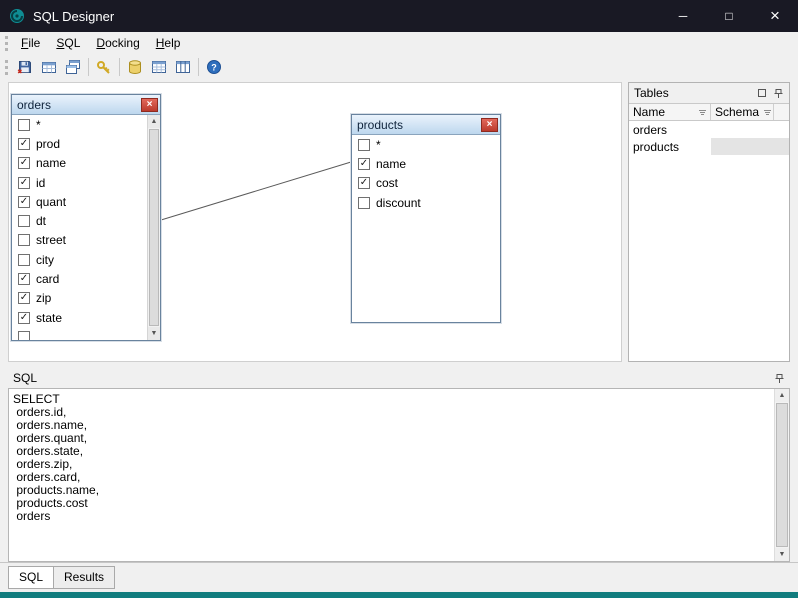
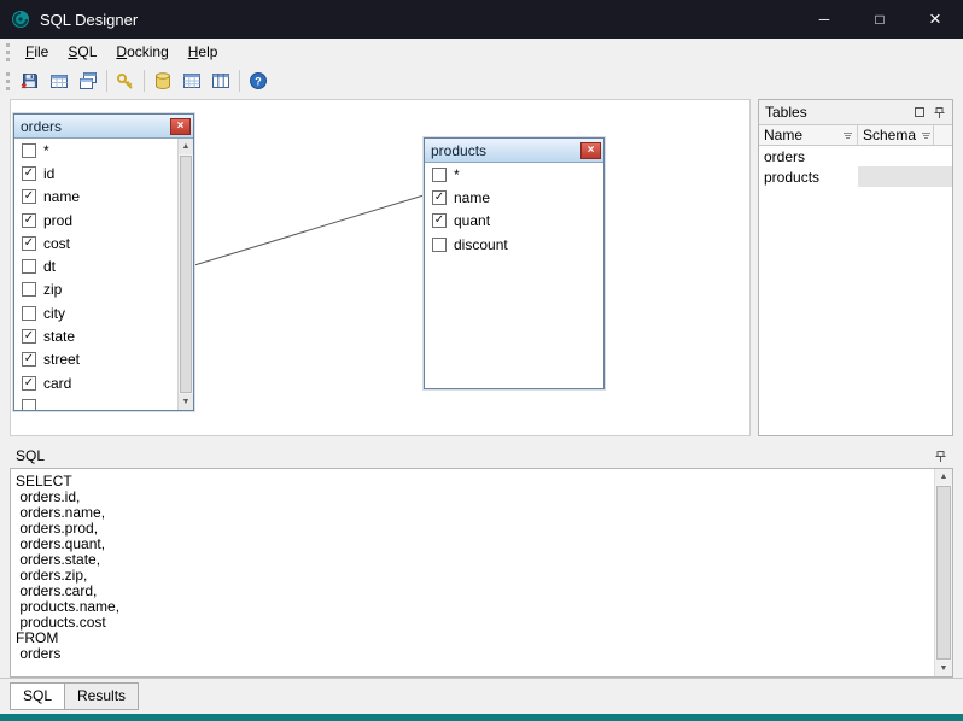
  SQL Designer
  ─
  □
  ×
  File
  SQL
  Docking
  Help
  ?
  orders
  ×
  *
  ✓
- prod
+ id
  ✓
  name
  ✓
- id
+ prod
  ✓
- quant
+ cost
  dt
- street
+ zip
  city
  ✓
- card
+ state
  ✓
- zip
+ street
  ✓
- state
+ card
  products
  ×
  *
  ✓
  name
  ✓
- cost
+ quant
  discount
  Tables
  Name
  Schema
  orders
  products
  SQL
  SELECT
  orders.id,
  orders.name,
+ orders.prod,
  orders.quant,
  orders.state,
  orders.zip,
  orders.card,
  products.name,
  products.cost
+ FROM
  orders
  SQL
  Results
